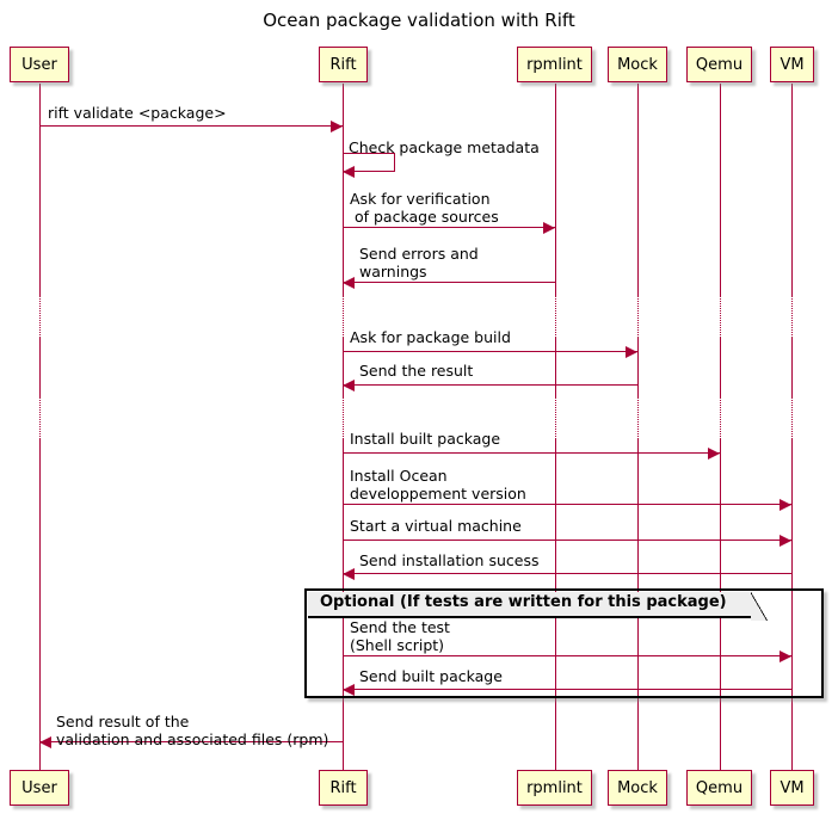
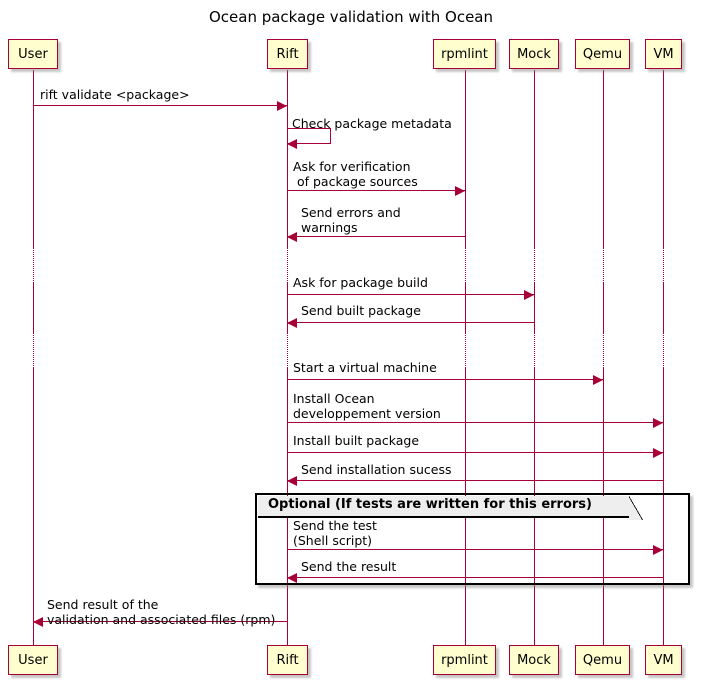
- Ocean package validation with Rift
+ Ocean package validation with Ocean
- Optional (If tests are written for this package)
+ Optional (If tests are written for this errors)
  rift validate <package>
  Check package metadata
  Ask for verification
  of package sources
  Send errors and
  warnings
  Ask for package build
- Send the result
+ Send built package
- Install built package
+ Start a virtual machine
  Install Ocean
  developpement version
- Start a virtual machine
+ Install built package
  Send installation sucess
  Send the test
  (Shell script)
- Send built package
+ Send the result
  Send result of the
  validation and associated files (rpm)
  User
  Rift
  rpmlint
  Mock
  Qemu
  VM
  User
  Rift
  rpmlint
  Mock
  Qemu
  VM
